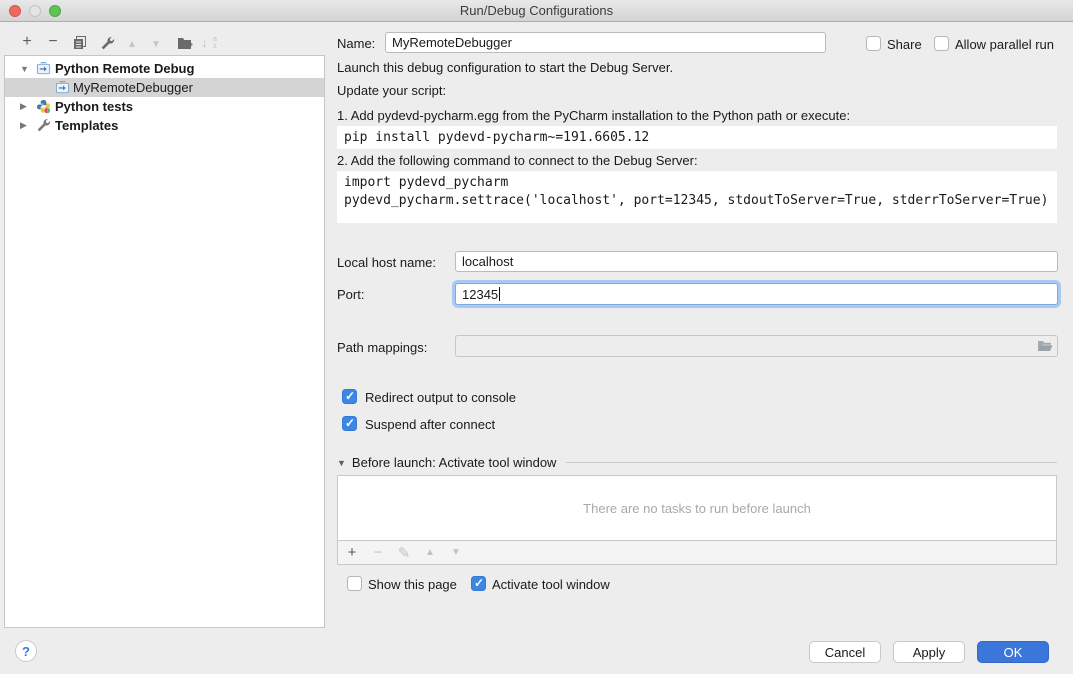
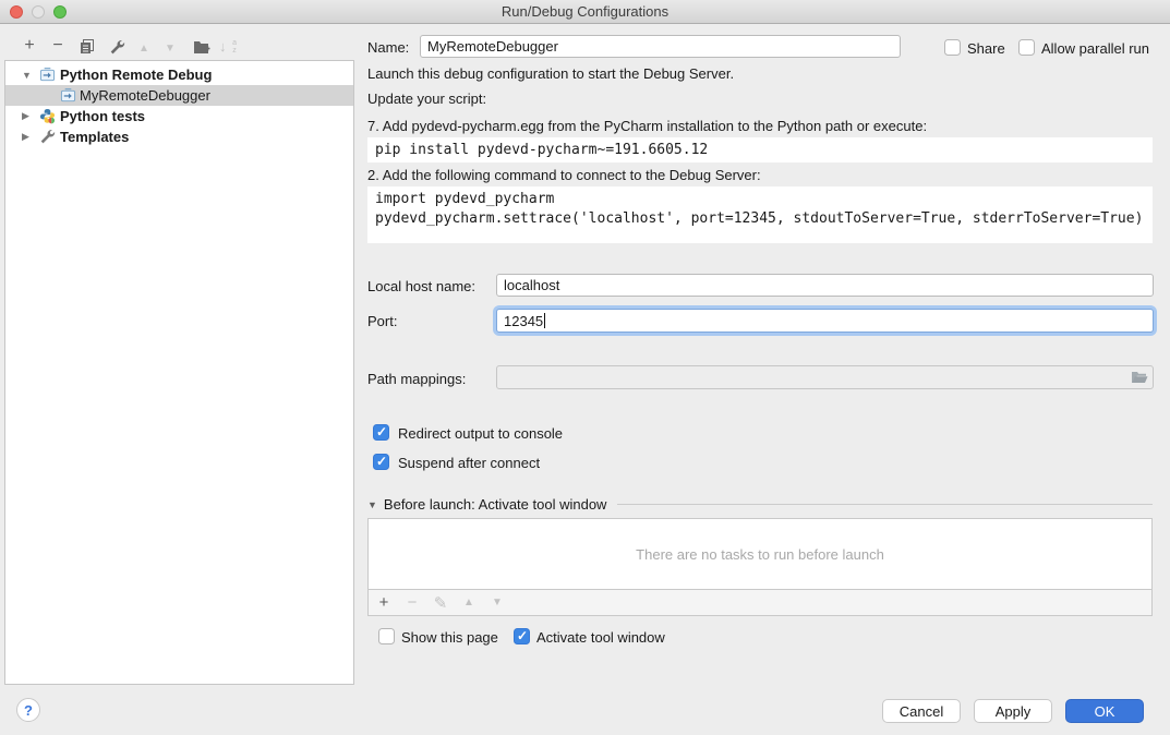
  Run/Debug Configurations
  +
  −
  ▲
  ▼
  ↓
  ▼
  Python Remote Debug
  MyRemoteDebugger
  ▶
  Python tests
  ▶
  Templates
  Name:
  MyRemoteDebugger
  Share
  Allow parallel run
  Launch this debug configuration to start the Debug Server.
  Update your script:
- 1. Add pydevd-pycharm.egg from the PyCharm installation to the Python path or execute:
+ 7. Add pydevd-pycharm.egg from the PyCharm installation to the Python path or execute:
  pip install pydevd-pycharm~=191.6605.12
  2. Add the following command to connect to the Debug Server:
  import pydevd_pycharm
  pydevd_pycharm.settrace('localhost', port=12345, stdoutToServer=True, stderrToServer=True)
  Local host name:
  localhost
  Port:
  12345
  Path mappings:
  Redirect output to console
  Suspend after connect
  ▼
  Before launch: Activate tool window
  There are no tasks to run before launch
  +
  −
  ✎
  ▲
  ▼
  Show this page
  Activate tool window
  ?
  Cancel
  Apply
  OK
